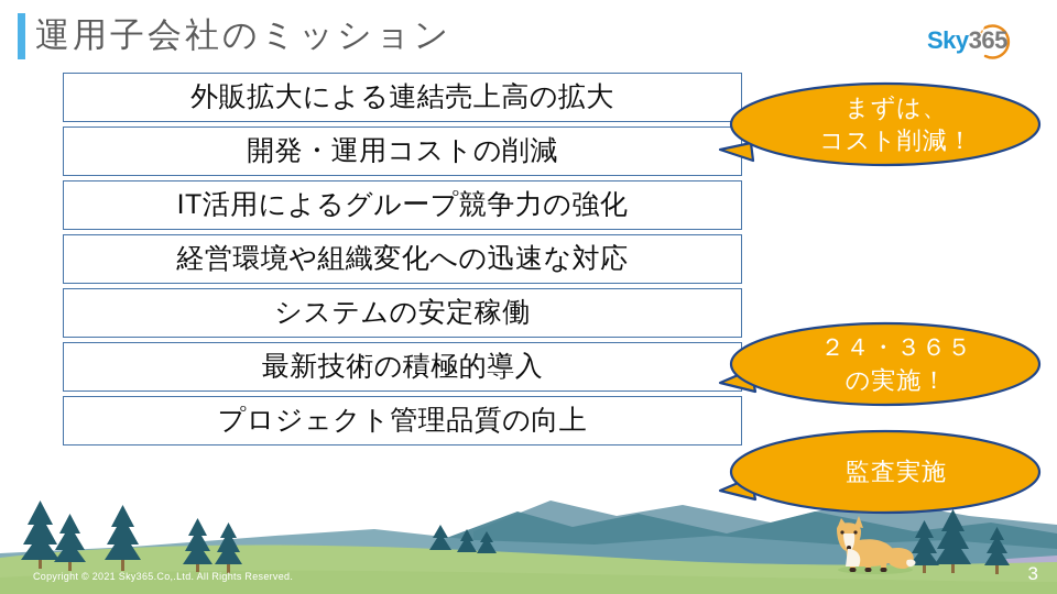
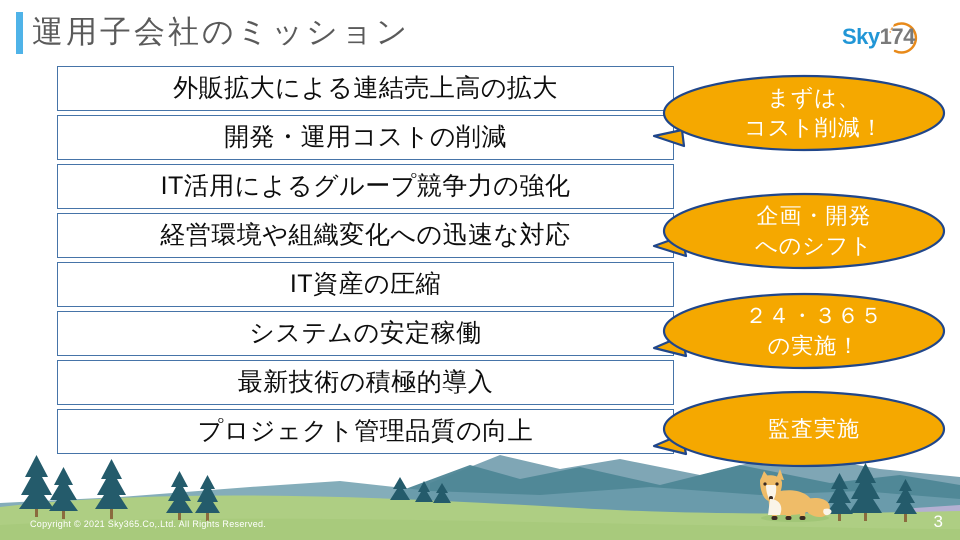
  運用子会社のミッション
- Sky365
+ Sky174
  外販拡大による連結売上高の拡大
  開発・運用コストの削減
  IT活用によるグループ競争力の強化
  経営環境や組織変化への迅速な対応
+ IT資産の圧縮
  システムの安定稼働
  最新技術の積極的導入
  プロジェクト管理品質の向上
  まずは、
  コスト削減！
+ 企画・開発
+ へのシフト
  ２４・３６５
  の実施！
  監査実施
  Copyright © 2021 Sky365.Co,.Ltd. All Rights Reserved.
  3
